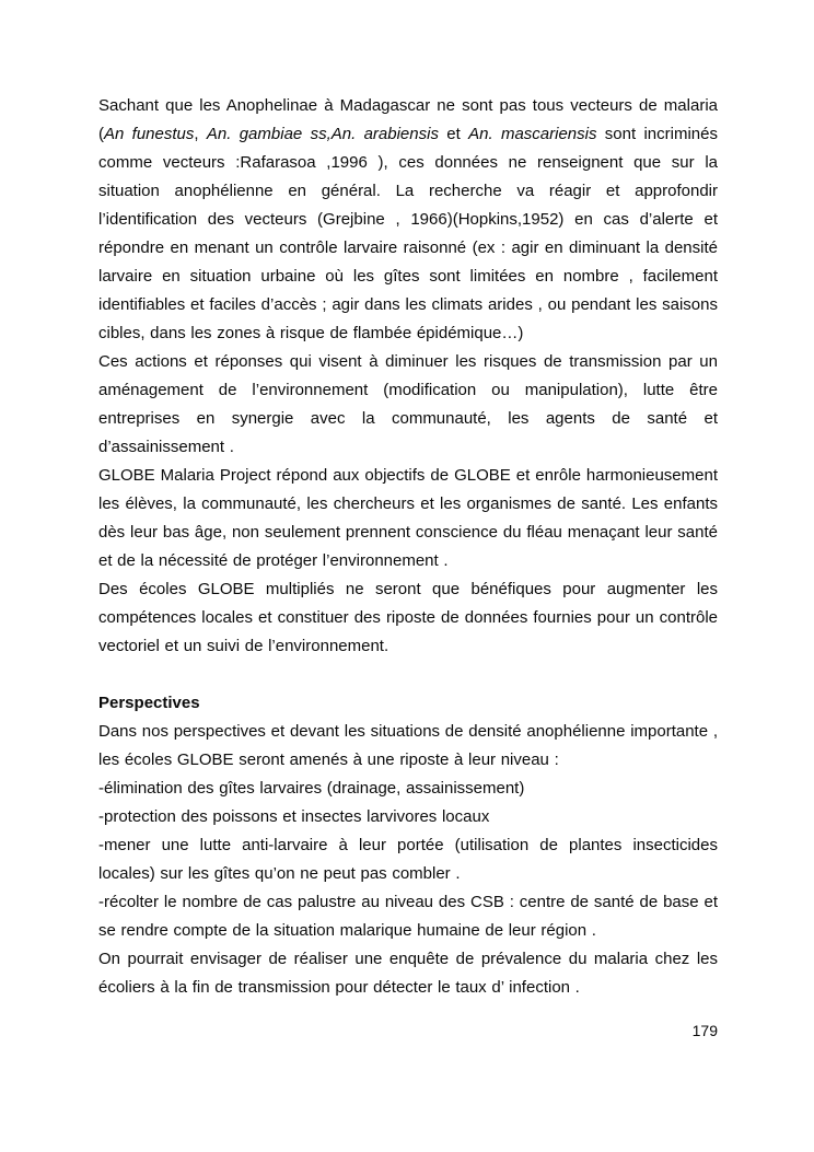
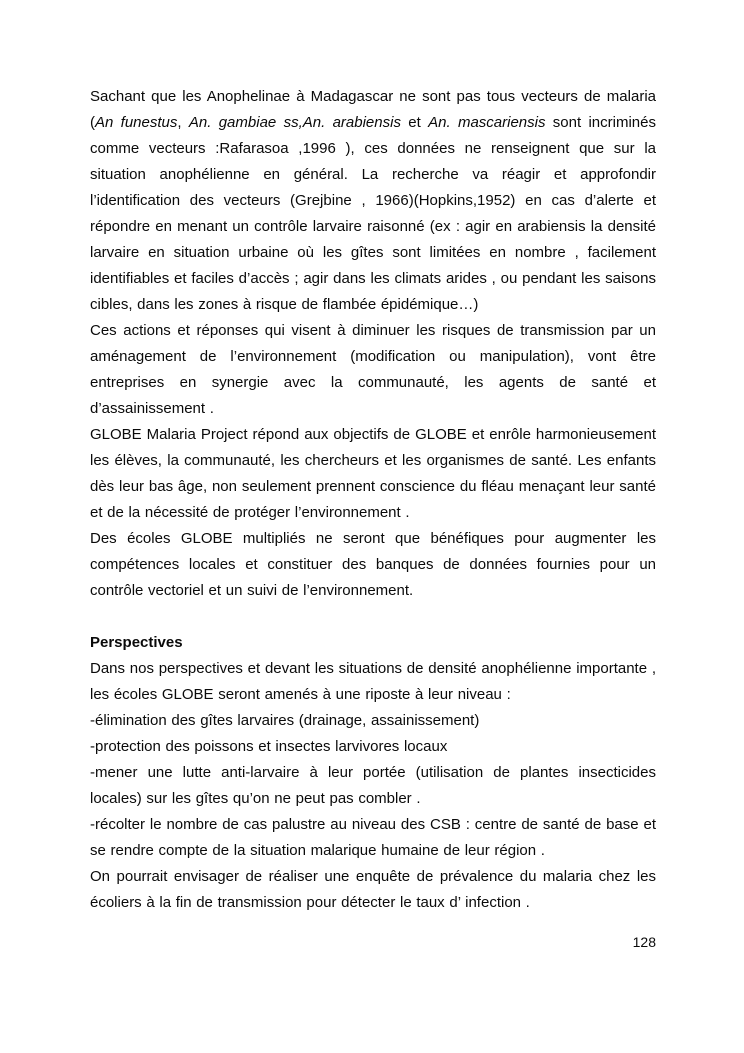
- Sachant que les Anophelinae à Madagascar ne sont pas tous vecteurs de malaria (An funestus, An. gambiae ss,An. arabiensis et An. mascariensis sont incriminés comme vecteurs :Rafarasoa ,1996 ), ces données ne renseignent que sur la situation anophélienne en général. La recherche va réagir et approfondir l’identification des vecteurs (Grejbine , 1966)(Hopkins,1952) en cas d’alerte et répondre en menant un contrôle larvaire raisonné (ex : agir en diminuant la densité larvaire en situation urbaine où les gîtes sont limitées en nombre , facilement identifiables et faciles d’accès ; agir dans les climats arides , ou pendant les saisons cibles, dans les zones à risque de flambée épidémique…)
+ Sachant que les Anophelinae à Madagascar ne sont pas tous vecteurs de malaria (An funestus, An. gambiae ss,An. arabiensis et An. mascariensis sont incriminés comme vecteurs :Rafarasoa ,1996 ), ces données ne renseignent que sur la situation anophélienne en général. La recherche va réagir et approfondir l’identification des vecteurs (Grejbine , 1966)(Hopkins,1952) en cas d’alerte et répondre en menant un contrôle larvaire raisonné (ex : agir en arabiensis la densité larvaire en situation urbaine où les gîtes sont limitées en nombre , facilement identifiables et faciles d’accès ; agir dans les climats arides , ou pendant les saisons cibles, dans les zones à risque de flambée épidémique…)
- Ces actions et réponses qui visent à diminuer les risques de transmission par un aménagement de l’environnement (modification ou manipulation), lutte être entreprises en synergie avec la communauté, les agents de santé et d’assainissement .
+ Ces actions et réponses qui visent à diminuer les risques de transmission par un aménagement de l’environnement (modification ou manipulation), vont être entreprises en synergie avec la communauté, les agents de santé et d’assainissement .
  GLOBE Malaria Project répond aux objectifs de GLOBE et enrôle harmonieusement les élèves, la communauté, les chercheurs et les organismes de santé. Les enfants dès leur bas âge, non seulement prennent conscience du fléau menaçant leur santé et de la nécessité de protéger l’environnement .
- Des écoles GLOBE multipliés ne seront que bénéfiques pour augmenter les compétences locales et constituer des riposte de données fournies pour un contrôle vectoriel et un suivi de l’environnement.
+ Des écoles GLOBE multipliés ne seront que bénéfiques pour augmenter les compétences locales et constituer des banques de données fournies pour un contrôle vectoriel et un suivi de l’environnement.
  Perspectives
  Dans nos perspectives et devant les situations de densité anophélienne importante , les écoles GLOBE seront amenés à une riposte à leur niveau :
  -élimination des gîtes larvaires (drainage, assainissement)
  -protection des poissons et insectes larvivores locaux
  -mener une lutte anti-larvaire à leur portée (utilisation de plantes insecticides locales) sur les gîtes qu’on ne peut pas combler .
  -récolter le nombre de cas palustre au niveau des CSB : centre de santé de base et se rendre compte de la situation malarique humaine de leur région .
  On pourrait envisager de réaliser une enquête de prévalence du malaria chez les écoliers à la fin de transmission pour détecter le taux d’ infection .
- 179
+ 128
